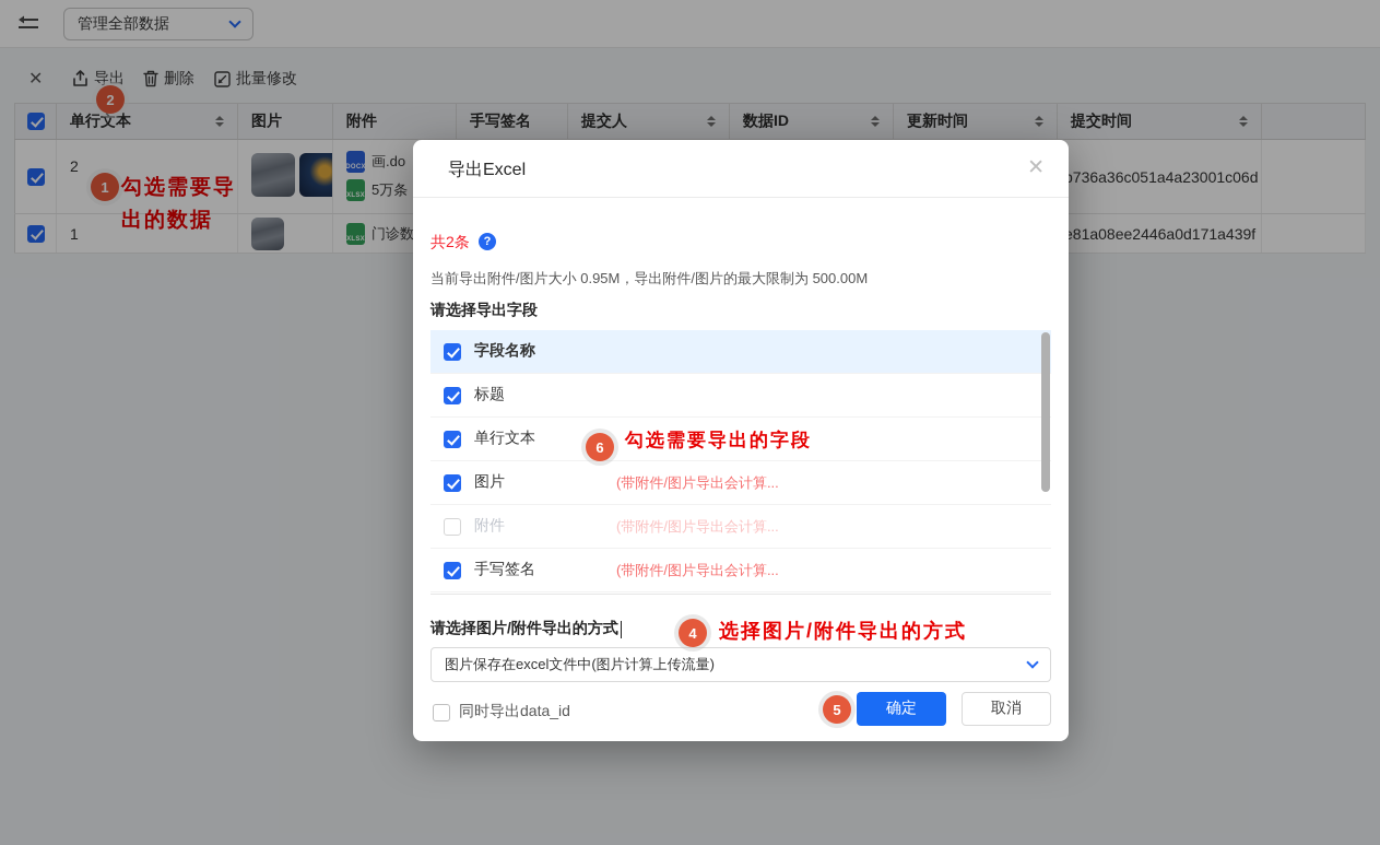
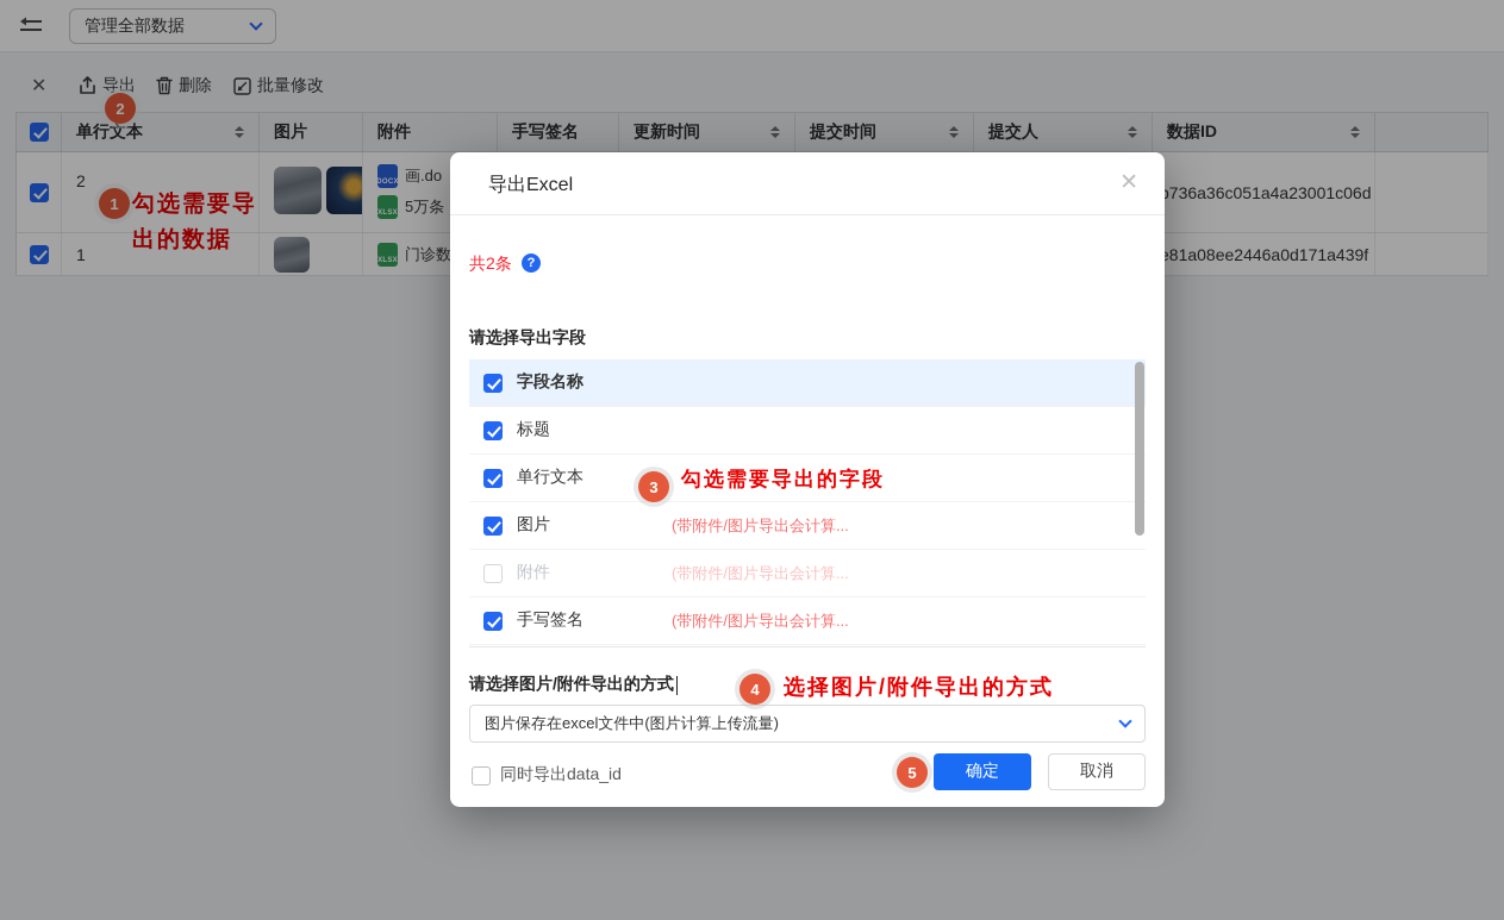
  管理全部数据
  ✕
  导出
  删除
  批量修改
  单行文本
  图片
  附件
  手写签名
- 提交人
+ 更新时间
- 数据ID
+ 提交时间
- 更新时间
+ 提交人
- 提交时间
+ 数据ID
  2
  画.do
  5万条
  736a36c051a4a23001c06d
  1
  门诊数
  81a08ee2446a0d171a439f
  1
  勾选需要导
  出的数据
  2
  导出Excel
  ✕
  共2条
  ?
- 当前导出附件/图片大小 0.95M，导出附件/图片的最大限制为 500.00M
  请选择导出字段
  字段名称
  标题
  单行文本
  图片
  (带附件/图片导出会计算...
  附件
  (带附件/图片导出会计算...
  手写签名
  (带附件/图片导出会计算...
  请选择图片/附件导出的方式
  图片保存在excel文件中(图片计算上传流量)
  同时导出data_id
  确定
  取消
- 6
+ 3
  勾选需要导出的字段
  4
  选择图片/附件导出的方式
  5
